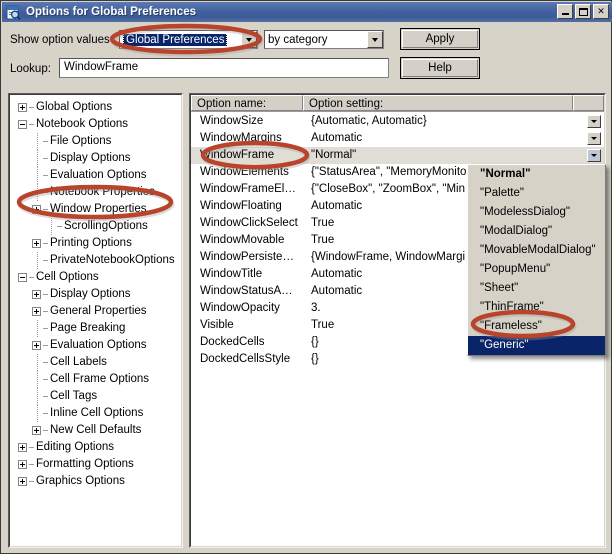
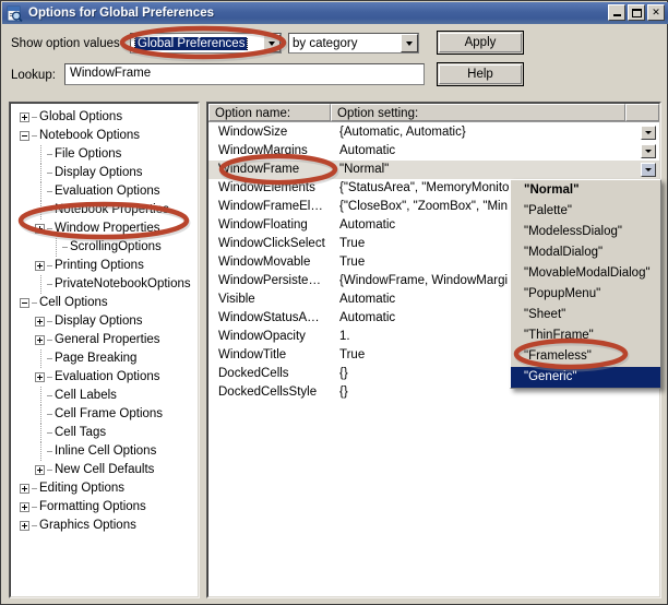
  Options for Global Preferences
  ✕
  Show option values
  Global Preferences
  by category
  Apply
  Lookup:
  WindowFrame
  Help
  Global Options
  Notebook Options
  File Options
  Display Options
  Evaluation Options
  Notebook Propert
  Window Properties
  ScrollingOptions
  Printing Options
  PrivateNotebookOptions
  Cell Options
  Display Options
  General Properties
  Page Breaking
  Evaluation Options
  Cell Labels
  Cell Frame Options
  Cell Tags
  Inline Cell Options
  New Cell Defaults
  Editing Options
  Formatting Options
  Graphics Options
  Option name:
  Option setting:
  WindowSize
  {Automatic, Automatic}
  WindowMargins
  Automatic
  WindowFrame
  "Normal"
  WindowElements
  {"StatusArea", "MemoryMonito
  WindowFrameEl…
  {"CloseBox", "ZoomBox", "Min
  WindowFloating
  Automatic
  WindowClickSelect
  True
  WindowMovable
  True
  WindowPersiste…
  {WindowFrame, WindowMargi
- WindowTitle
+ Visible
  Automatic
  WindowStatusA…
  Automatic
  WindowOpacity
- 3.
+ 1.
- Visible
+ WindowTitle
  True
  DockedCells
  {}
  DockedCellsStyle
  {}
  "Normal"
  "Palette"
  "ModelessDialog"
  "ModalDialog"
  "MovableModalDialog"
  "PopupMenu"
  "Sheet"
  "ThinFrame"
  "Frameless"
  "Generic"
